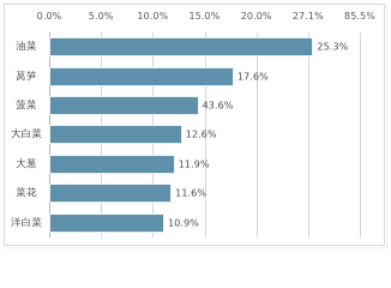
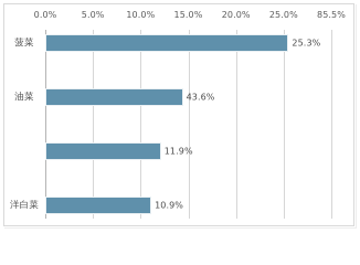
  0.0%
  5.0%
  10.0%
  15.0%
  20.0%
- 27.1%
+ 25.0%
  85.5%
- 油菜
+ 菠菜
  25.3%
- 莴笋
- 17.6%
- 菠菜
+ 油菜
  43.6%
- 大白菜
- 12.6%
- 大葱
  11.9%
- 菜花
- 11.6%
  洋白菜
  10.9%
